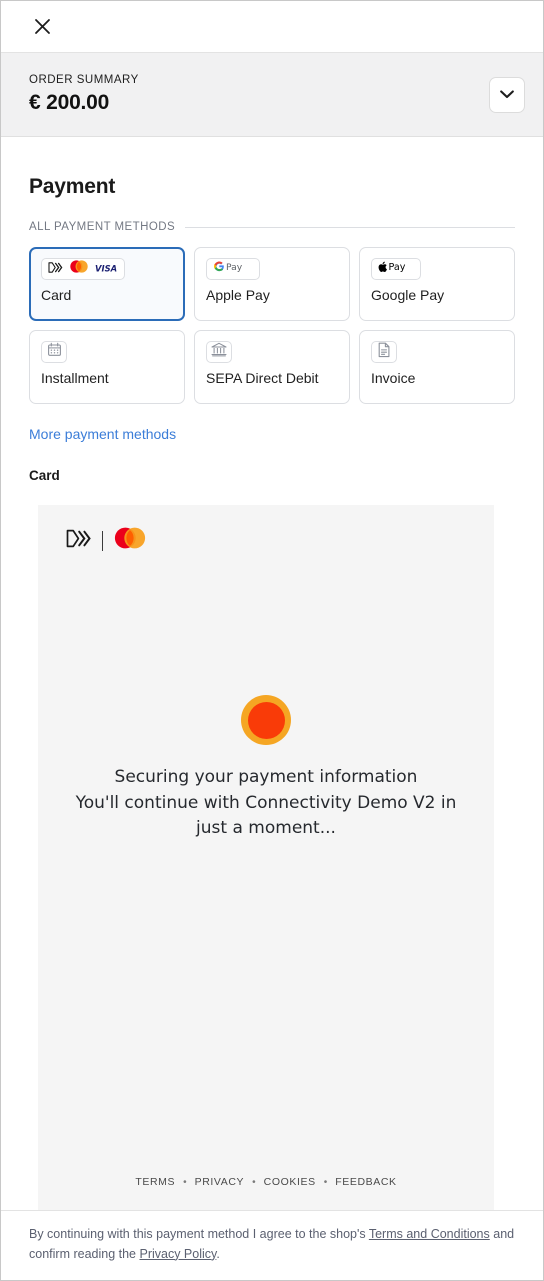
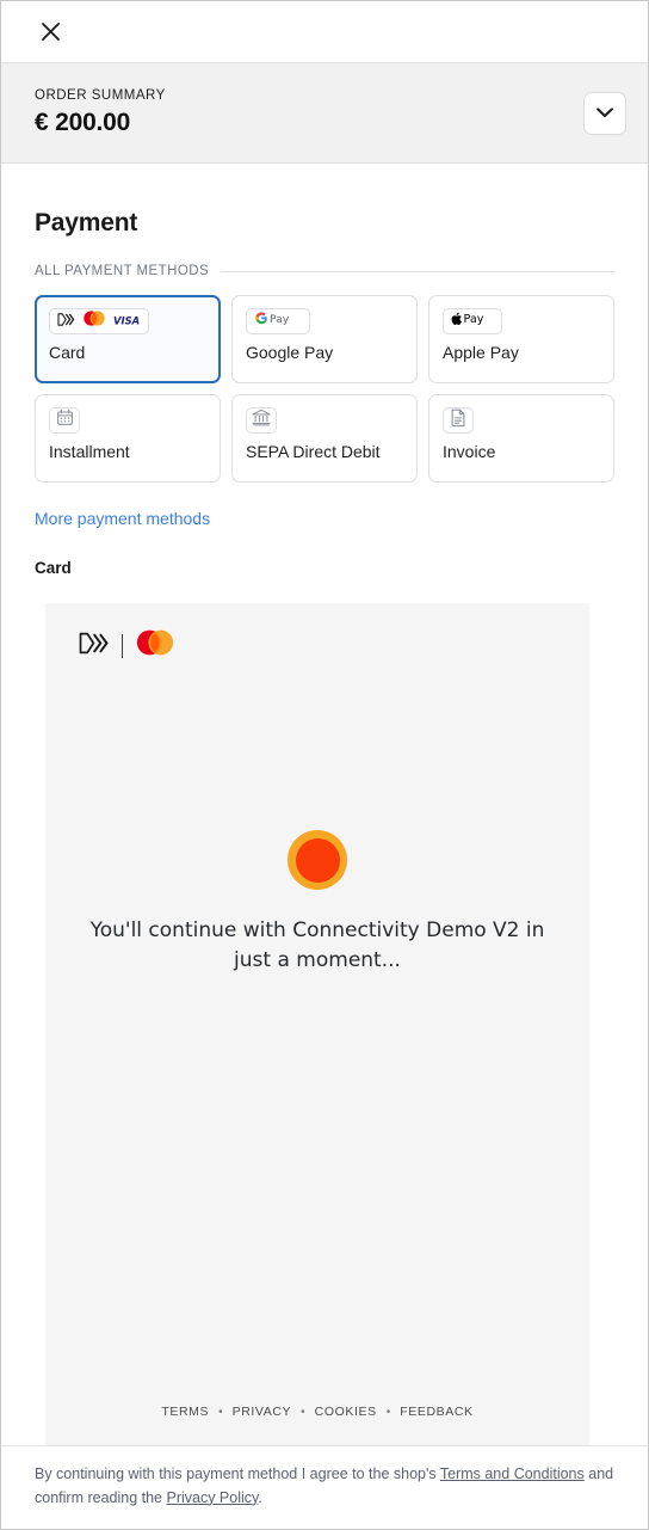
  ORDER SUMMARY
  € 200.00
  Payment
  ALL PAYMENT METHODS
  VISA
  Card
  Pay
- Apple Pay
+ Google Pay
  Pay
- Google Pay
+ Apple Pay
  Installment
  SEPA Direct Debit
  Invoice
  More payment methods
  Card
- Securing your payment information
  You'll continue with Connectivity Demo V2 in just a moment...
  TERMS
  •
  PRIVACY
  •
  COOKIES
  •
  FEEDBACK
  By continuing with this payment method I agree to the shop's Terms and Conditions and confirm reading the Privacy Policy.
